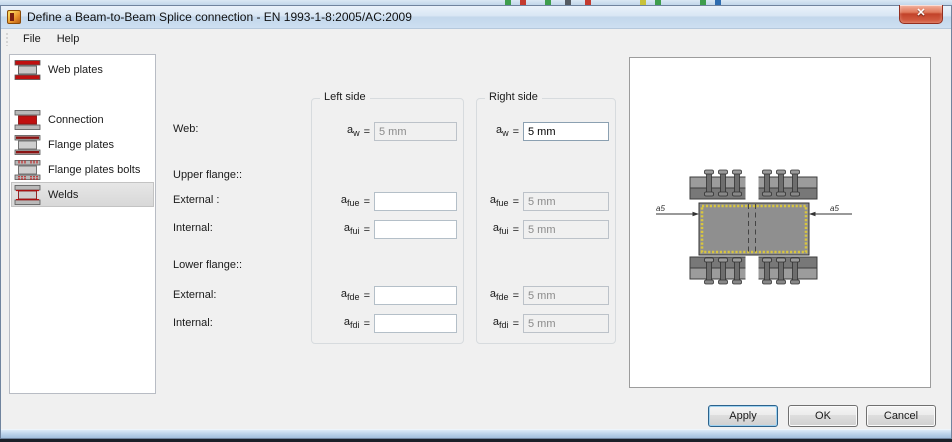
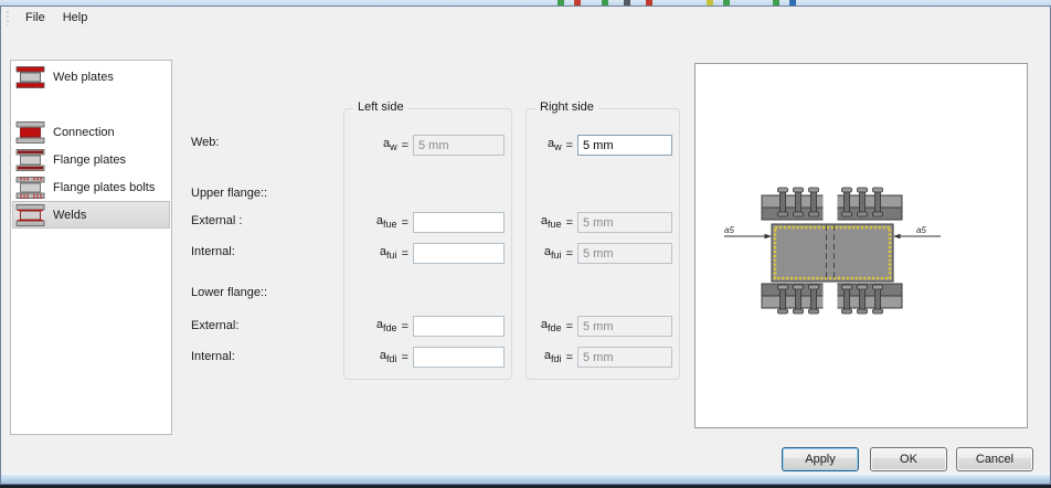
- Define a Beam-to-Beam Splice connection - EN 1993-1-8:2005/AC:2009
- ✕
  File
  Help
  Web plates
  Connection
  Flange plates
  Flange plates bolts
  Welds
  Web:
  Upper flange::
  External :
  Internal:
  Lower flange::
  External:
  Internal:
  Left side
  aw
  =
  5 mm
  afue
  =
  afui
  =
  afde
  =
  afdi
  =
  Right side
  aw
  =
  5 mm
  afue
  =
  5 mm
  afui
  =
  5 mm
  afde
  =
  5 mm
  afdi
  =
  5 mm
  a5
  a5
  Apply
  OK
  Cancel
